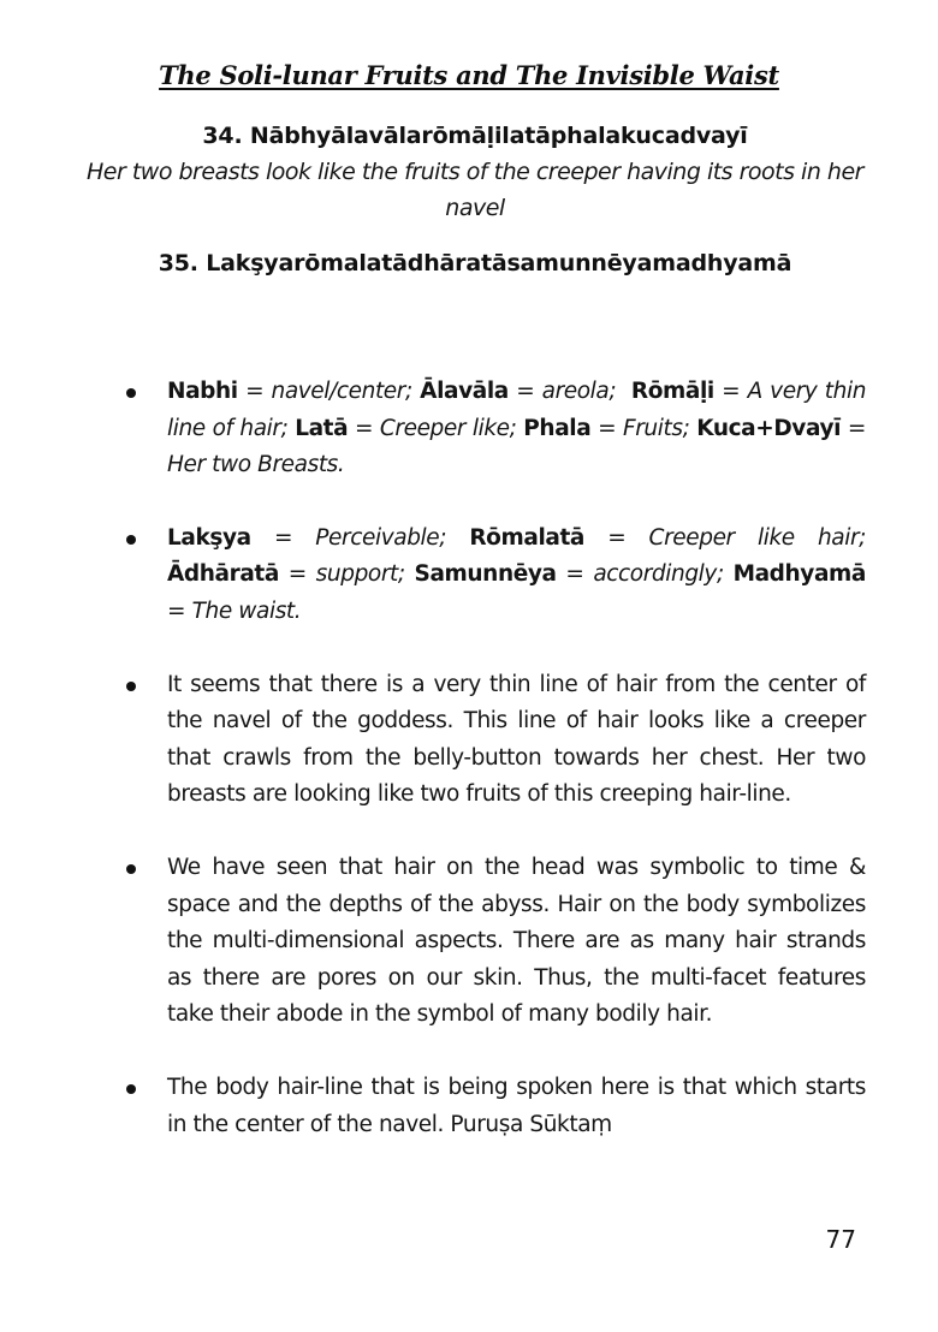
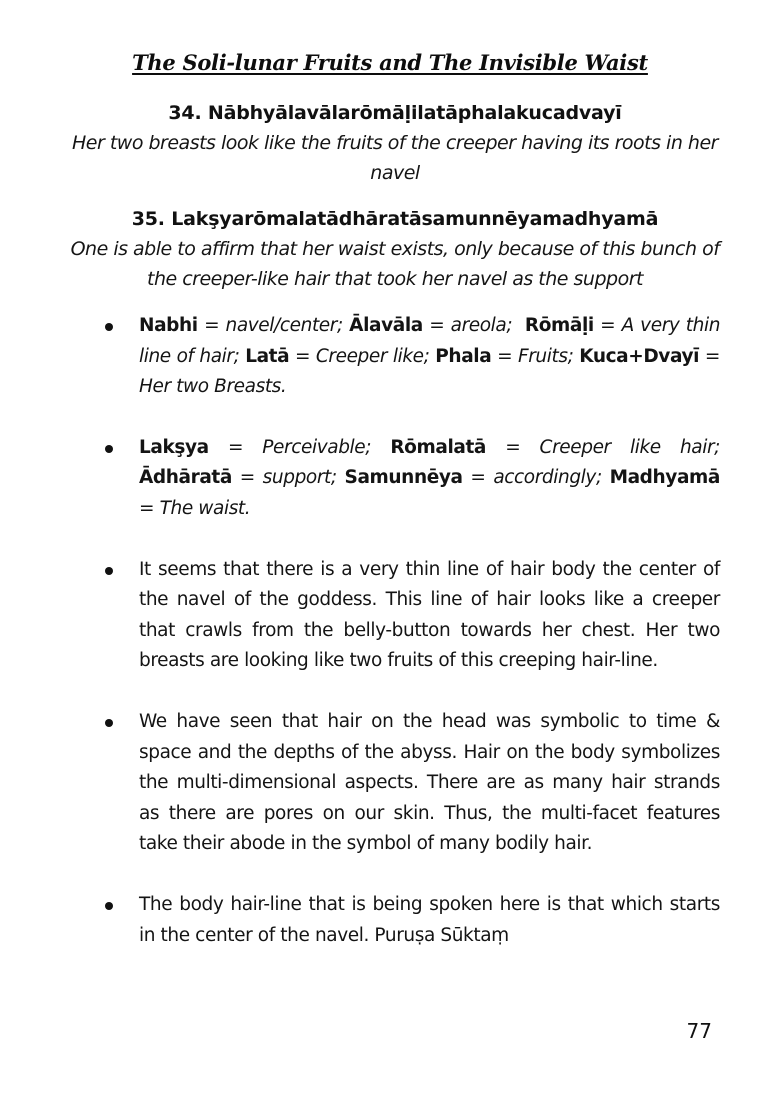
  The Soli-lunar Fruits and The Invisible Waist
  34. Nābhyālavālarōmāḷilatāphalakucadvayī
  Her two breasts look like the fruits of the creeper having its roots in her navel
  35. Lakşyarōmalatādhāratāsamunnēyamadhyamā
+ One is able to affirm that her waist exists, only because of this bunch of the creeper-like hair that took her navel as the support
  Nabhi = navel/center; Ālavāla = areola; Rōmāḷi = A very thin line of hair; Latā = Creeper like; Phala = Fruits; Kuca+Dvayī = Her two Breasts.
  Lakşya = Perceivable; Rōmalatā = Creeper like hair; Ādhāratā = support; Samunnēya = accordingly; Madhyamā = The waist.
- It seems that there is a very thin line of hair from the center of the navel of the goddess. This line of hair looks like a creeper that crawls from the belly-button towards her chest. Her two breasts are looking like two fruits of this creeping hair-line.
+ It seems that there is a very thin line of hair body the center of the navel of the goddess. This line of hair looks like a creeper that crawls from the belly-button towards her chest. Her two breasts are looking like two fruits of this creeping hair-line.
  We have seen that hair on the head was symbolic to time & space and the depths of the abyss. Hair on the body symbolizes the multi-dimensional aspects. There are as many hair strands as there are pores on our skin. Thus, the multi-facet features take their abode in the symbol of many bodily hair.
  The body hair-line that is being spoken here is that which starts in the center of the navel. Puruṣa Sūktaṃ
  77
